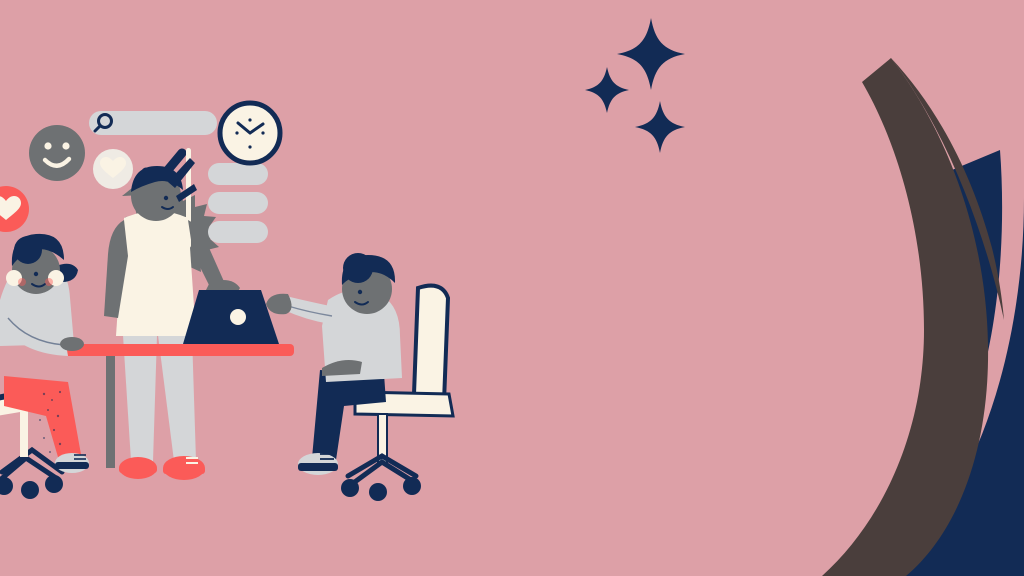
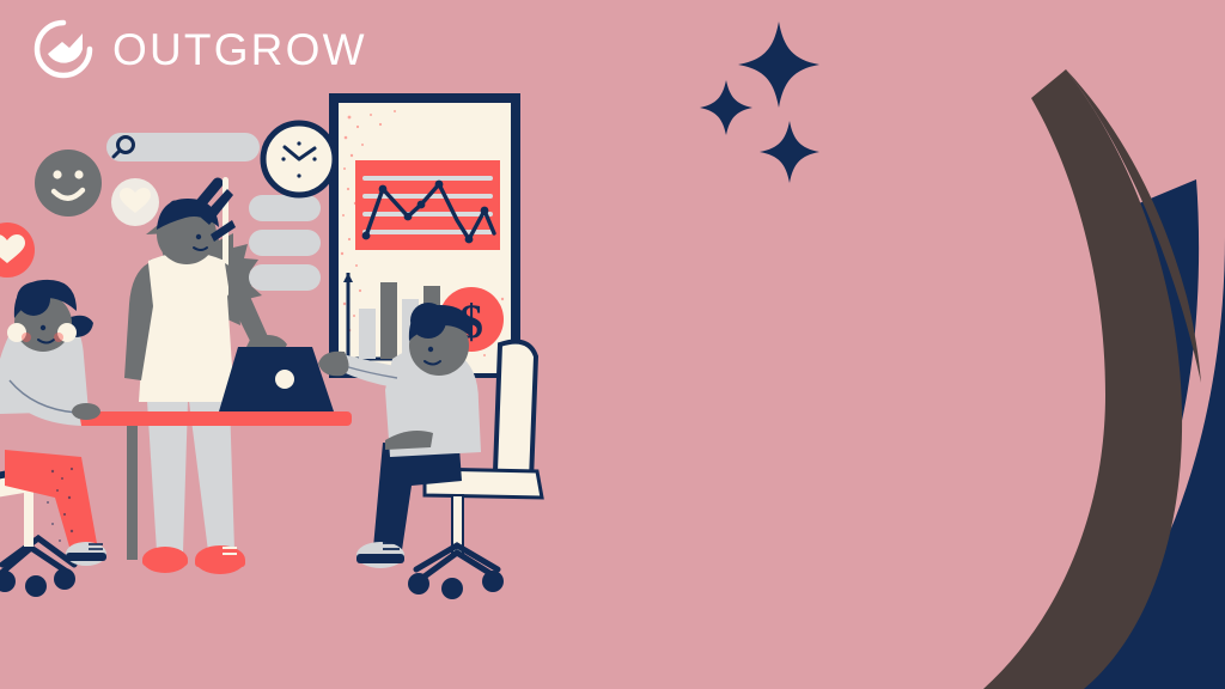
+ $
+ OUTGROW
